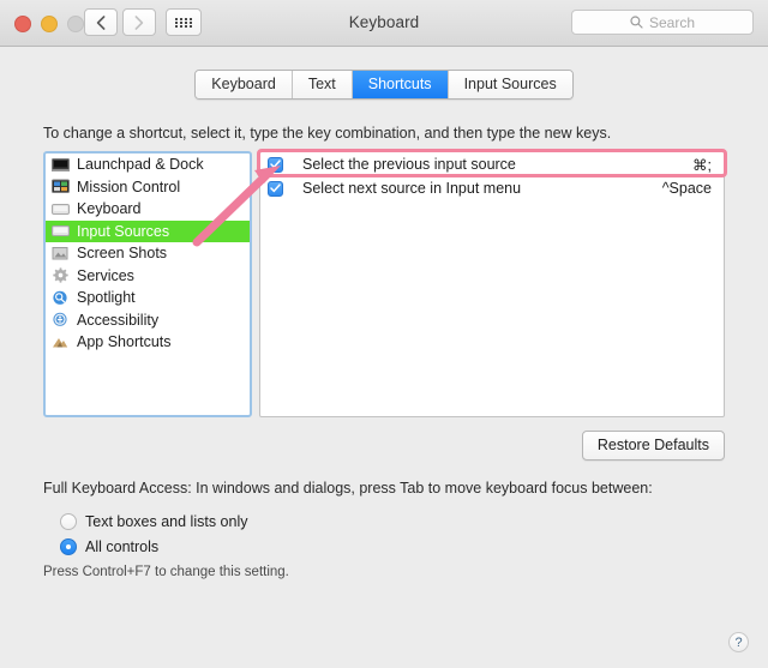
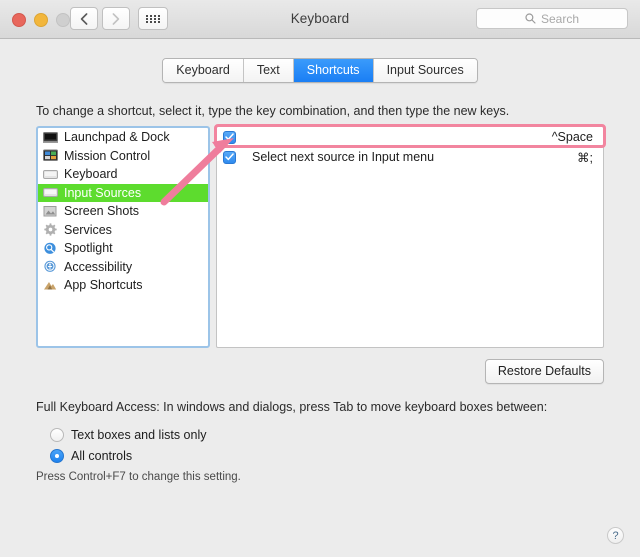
  Keyboard
  Search
  Keyboard
  Text
  Shortcuts
  Input Sources
  To change a shortcut, select it, type the key combination, and then type the new keys.
  Launchpad & Dock
  Mission Control
  Keyboard
  Input Sources
  Screen Shots
  Services
  Spotlight
  Accessibility
  App Shortcuts
- Select the previous input source
- ⌘;
+ ^Space
  Select next source in Input menu
- ^Space
+ ⌘;
  Restore Defaults
- Full Keyboard Access: In windows and dialogs, press Tab to move keyboard focus between:
+ Full Keyboard Access: In windows and dialogs, press Tab to move keyboard boxes between:
  Text boxes and lists only
  All controls
  Press Control+F7 to change this setting.
  ?
